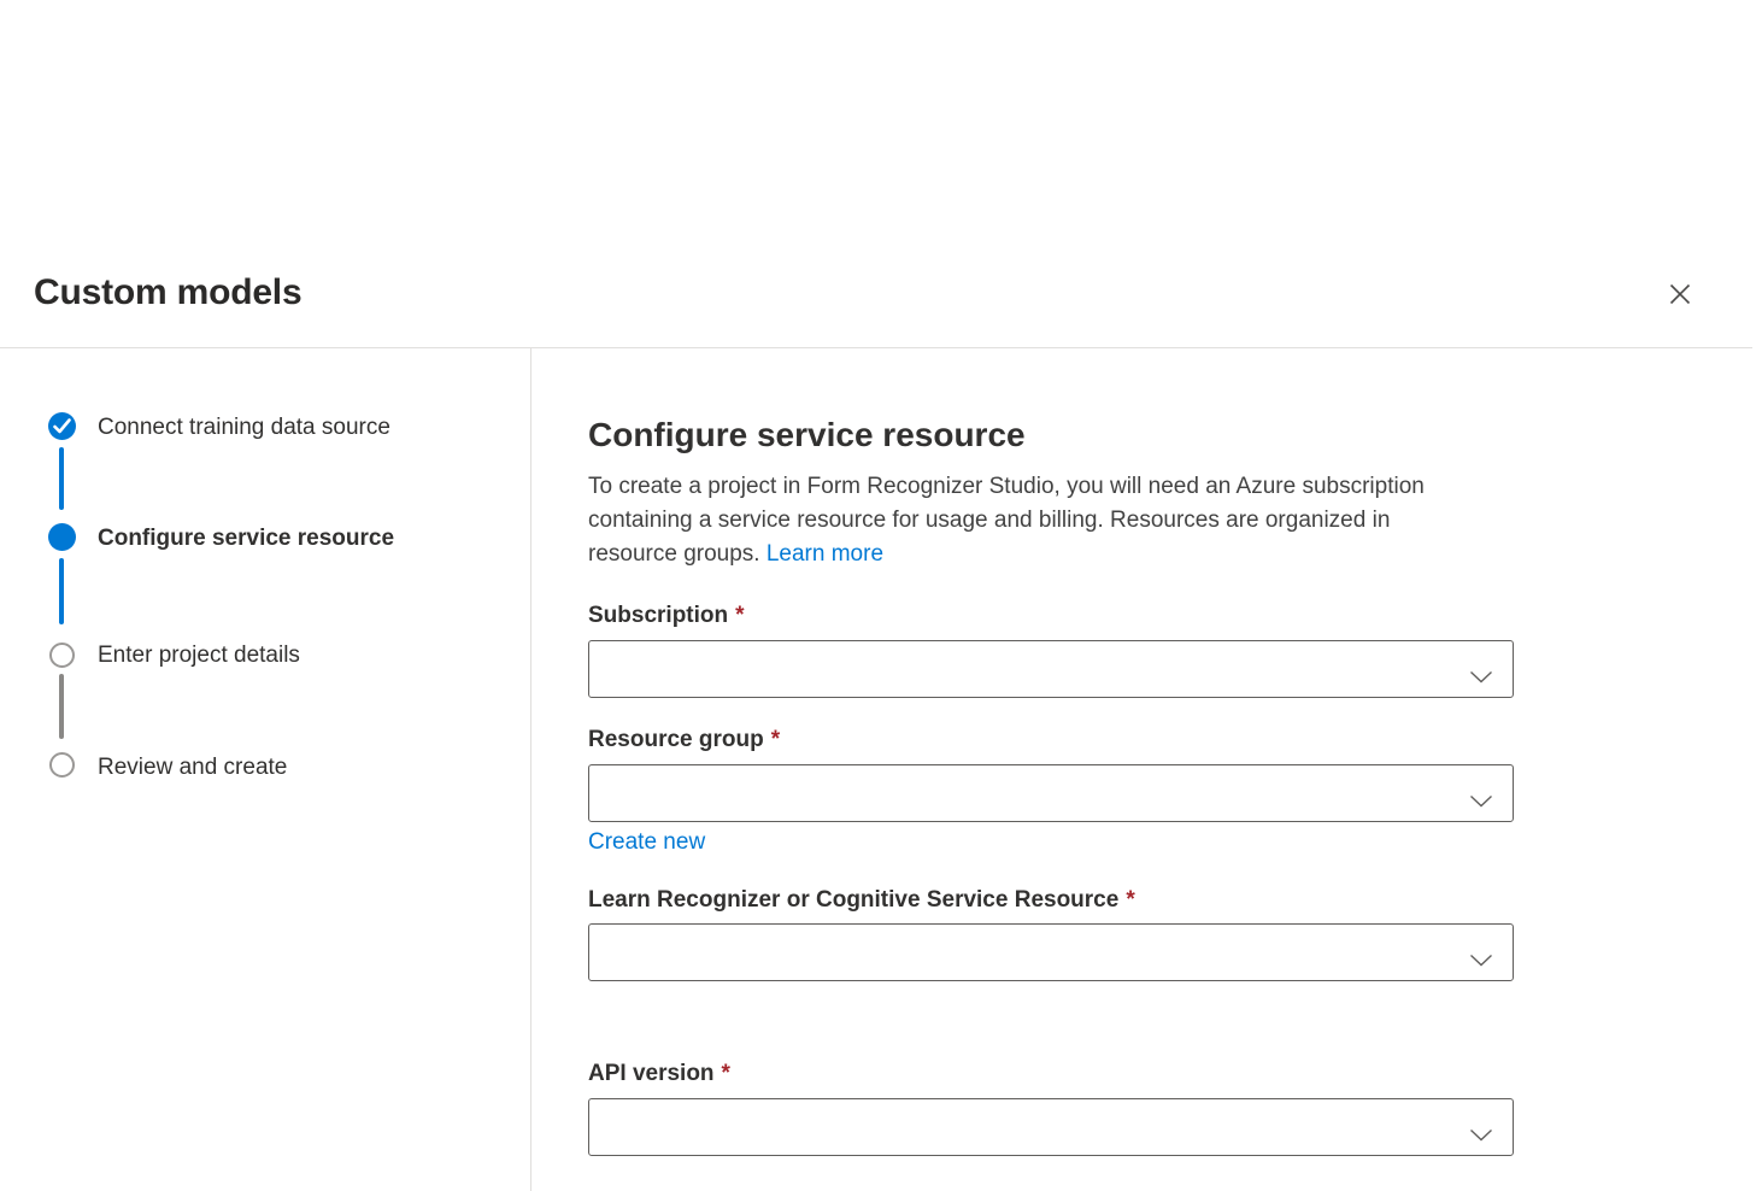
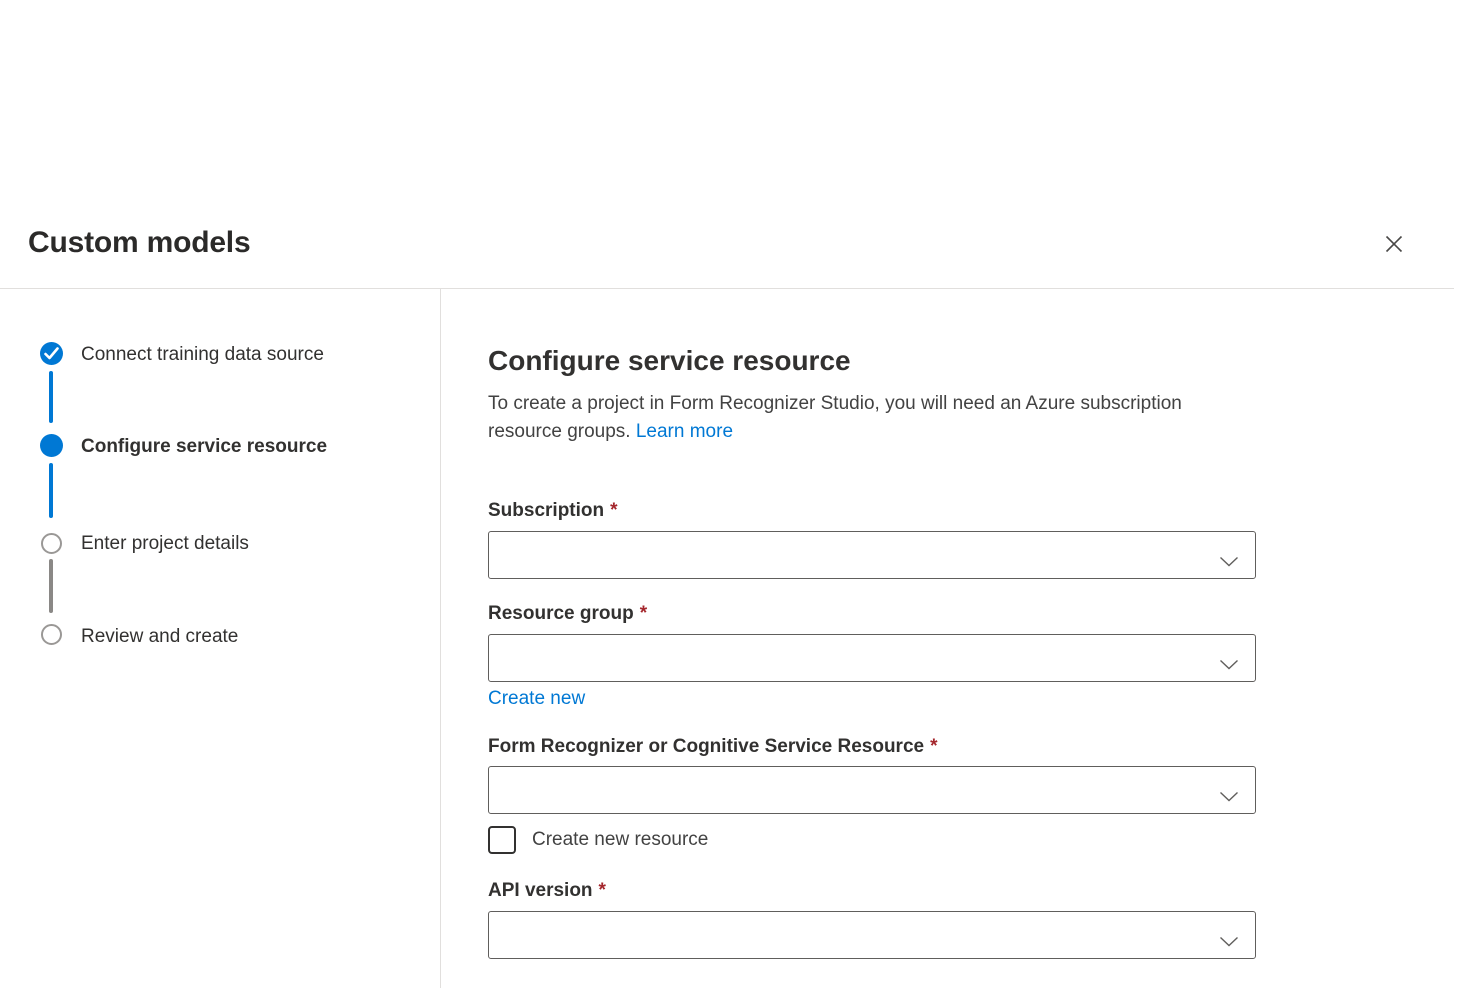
  Custom models
  Connect training data source
  Configure service resource
  Enter project details
  Review and create
  Configure service resource
  To create a project in Form Recognizer Studio, you will need an Azure subscription
- containing a service resource for usage and billing. Resources are organized in
  resource groups. Learn more
  Subscription *
  Resource group *
  Create new
- Learn Recognizer or Cognitive Service Resource *
+ Form Recognizer or Cognitive Service Resource *
+ Create new resource
  API version *
